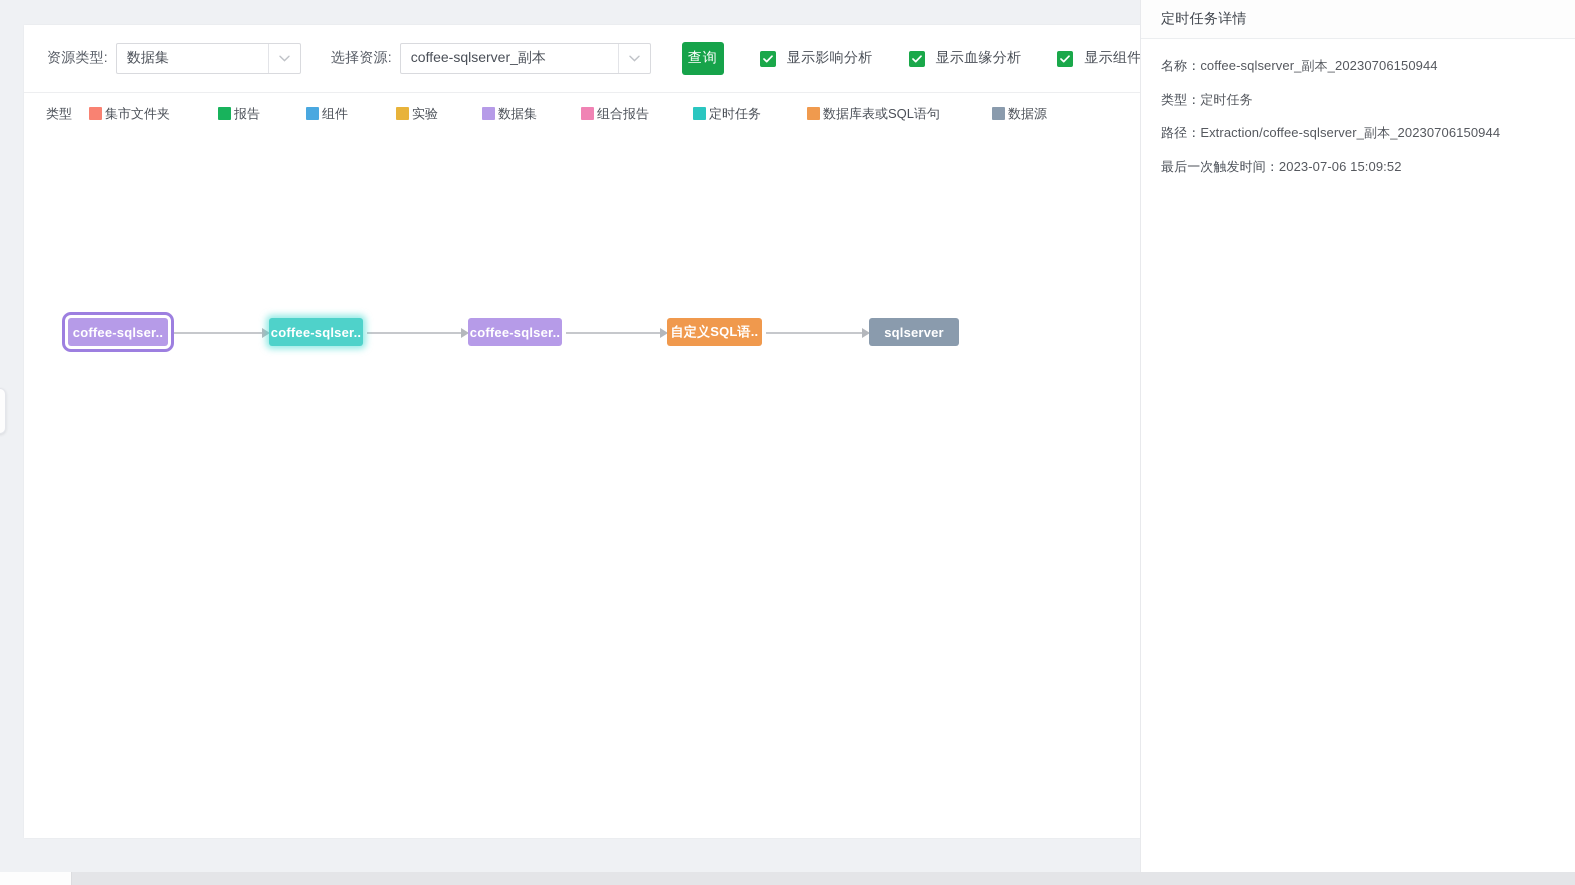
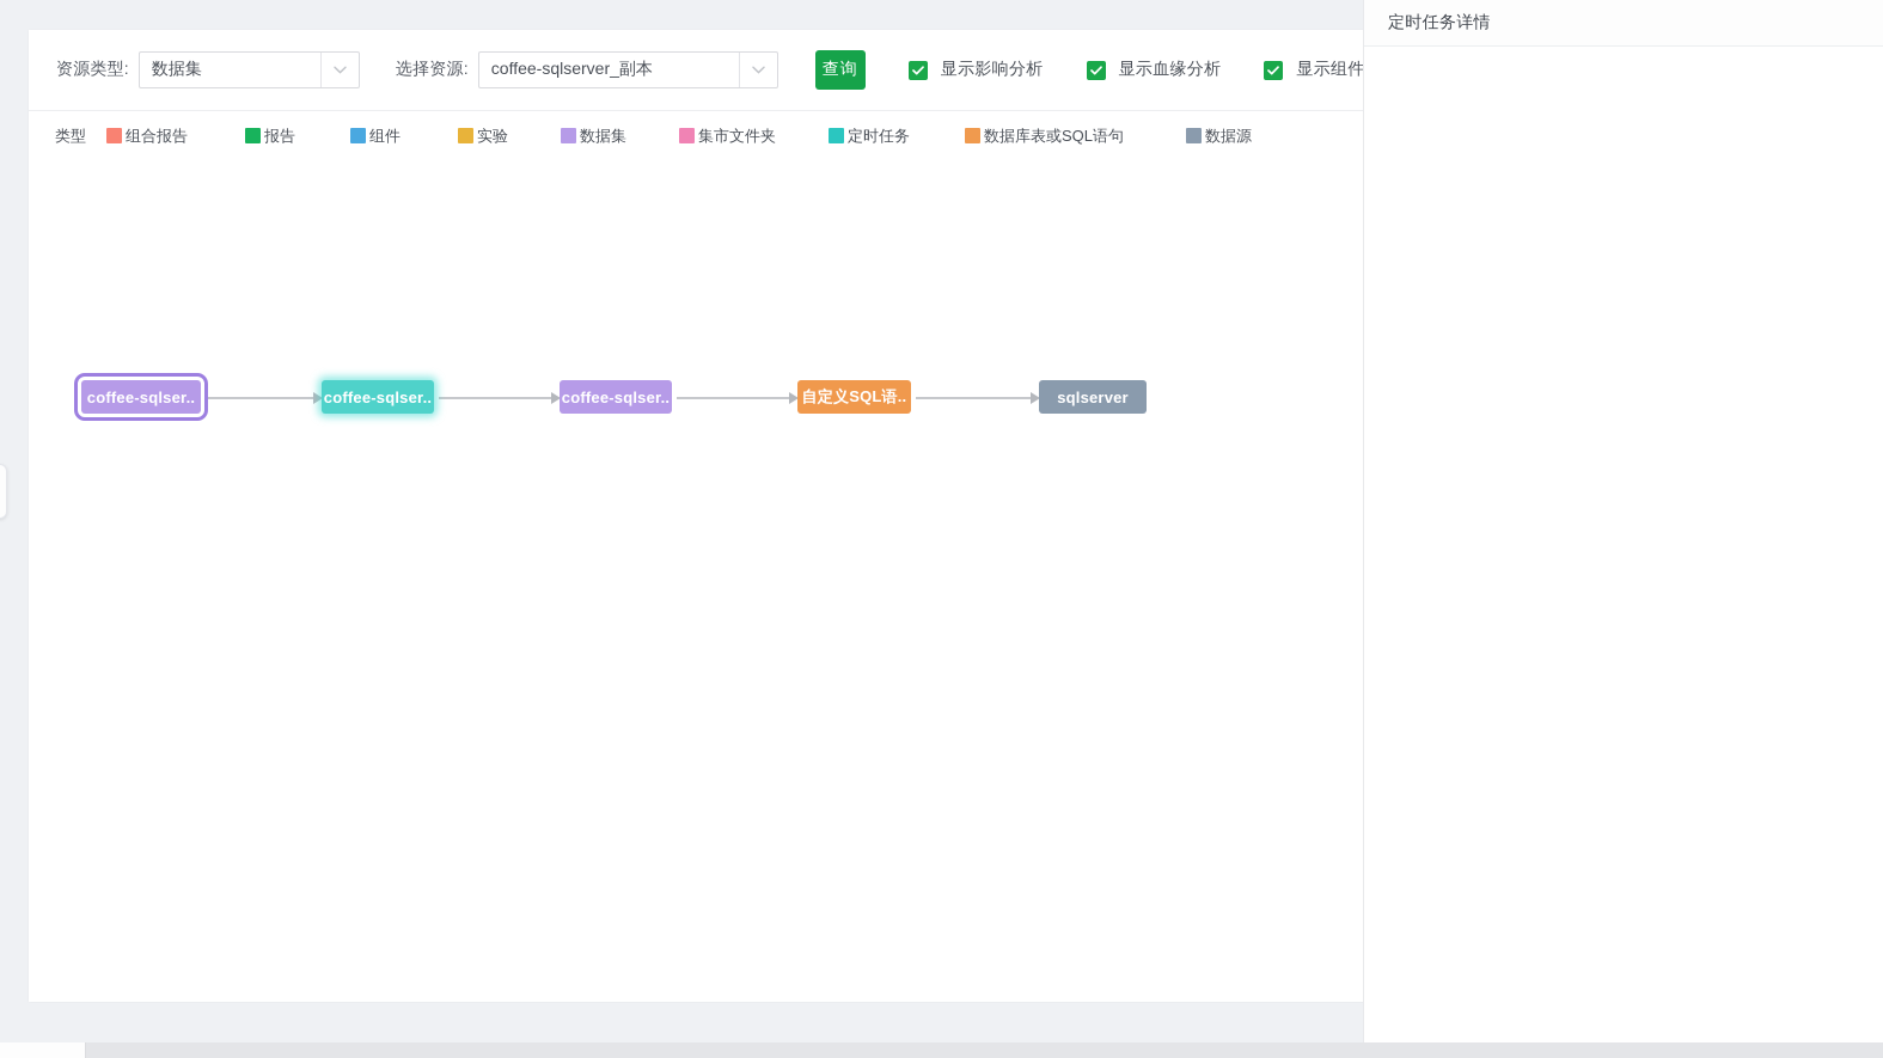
  资源类型:
  数据集
  选择资源:
  coffee-sqlserver_副本
  查询
  显示影响分析
  显示血缘分析
  类型
- 集市文件夹
+ 组合报告
  报告
  组件
  实验
  数据集
- 组合报告
+ 集市文件夹
  定时任务
  数据库表或SQL语句
  数据源
  coffee-sqlser..
  coffee-sqlser..
  coffee-sqlser..
  自定义SQL语..
  sqlserver
  定时任务详情
- 名称：coffee-sqlserver_副本_20230706150944
- 类型：定时任务
- 路径：Extraction/coffee-sqlserver_副本_20230706150944
- 最后一次触发时间：2023-07-06 15:09:52
